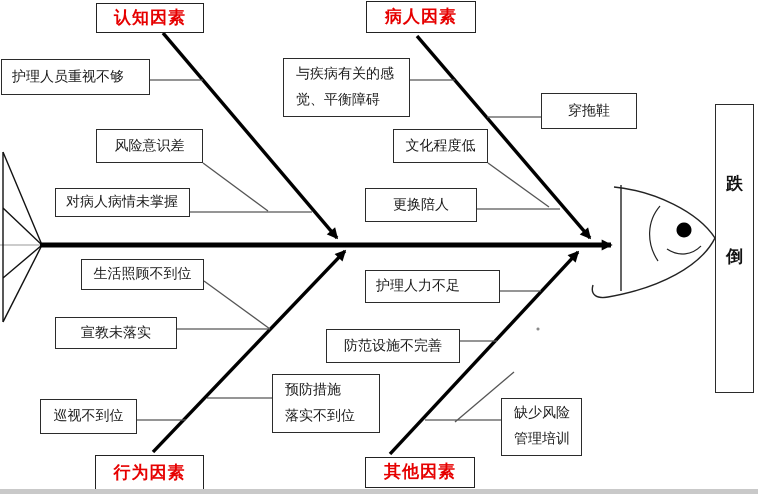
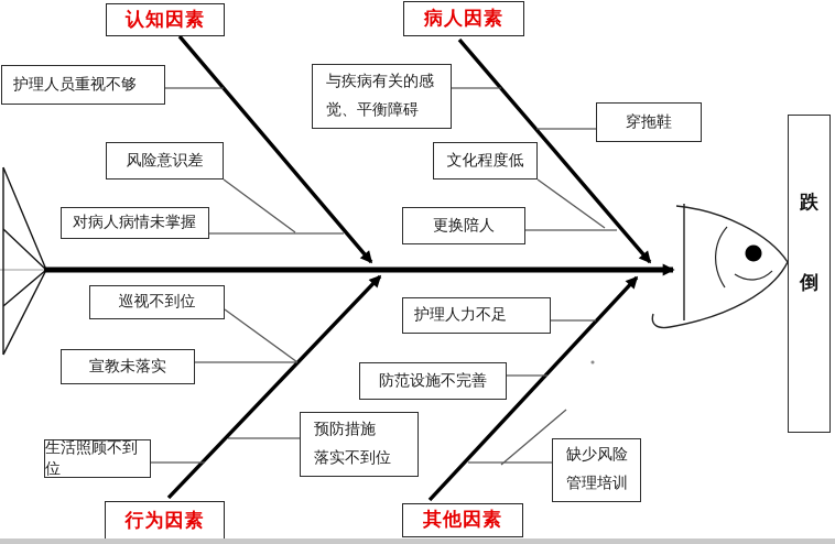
  认知因素
  病人因素
  行为因素
  其他因素
  护理人员重视不够
  风险意识差
  对病人病情未掌握
  与疾病有关的感
  觉、平衡障碍
  穿拖鞋
  文化程度低
  更换陪人
- 生活照顾不到位
+ 巡视不到位
  宣教未落实
- 巡视不到位
+ 生活照顾不到位
  护理人力不足
  防范设施不完善
  预防措施
  落实不到位
  缺少风险
  管理培训
  跌
  倒
